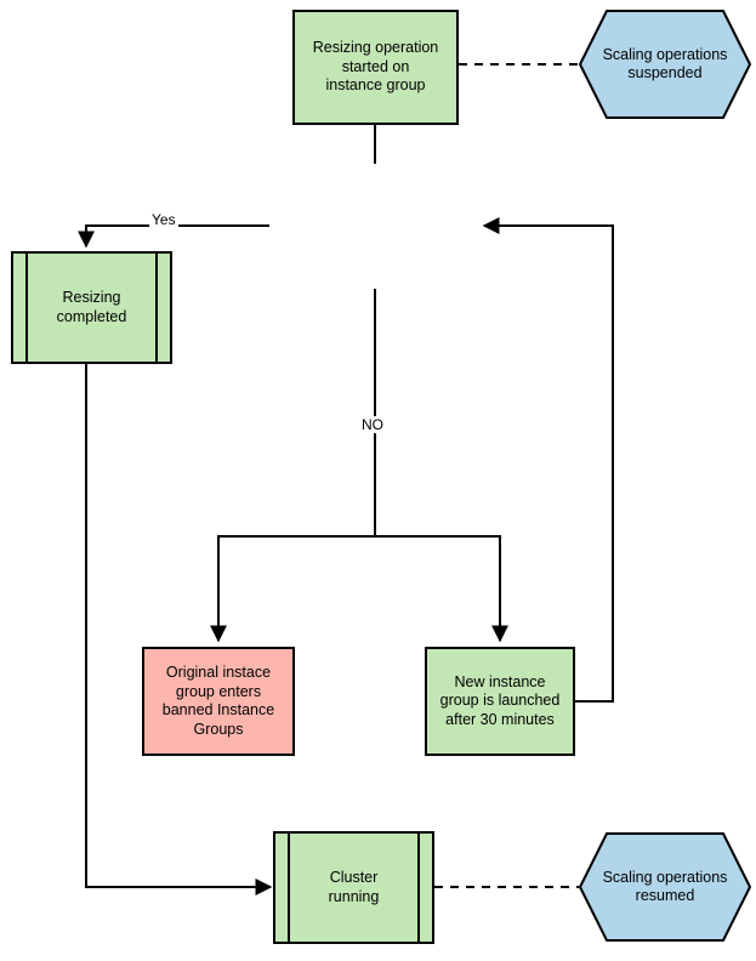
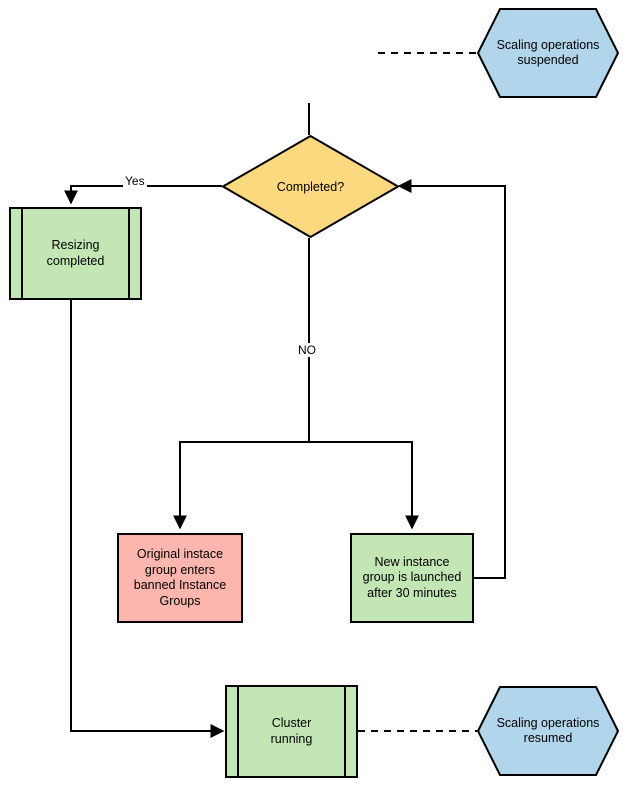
- Resizing operation
- started on
- instance group
  Scaling operations
  suspended
+ Completed?
  Yes
  NO
  Resizing
  completed
  Original instace
  group enters
  banned Instance
  Groups
  New instance
  group is launched
  after 30 minutes
  Cluster
  running
  Scaling operations
  resumed
